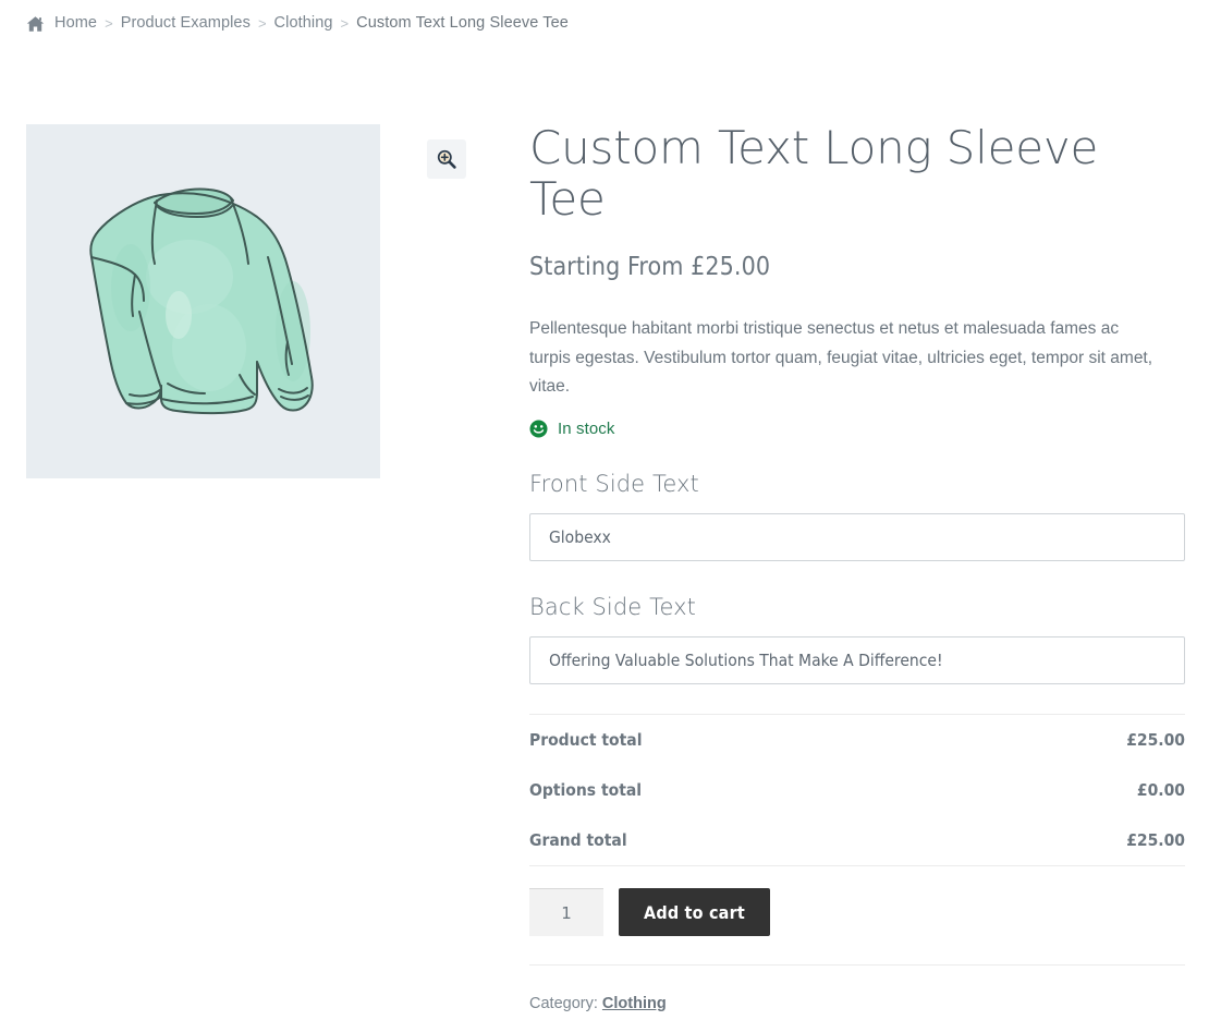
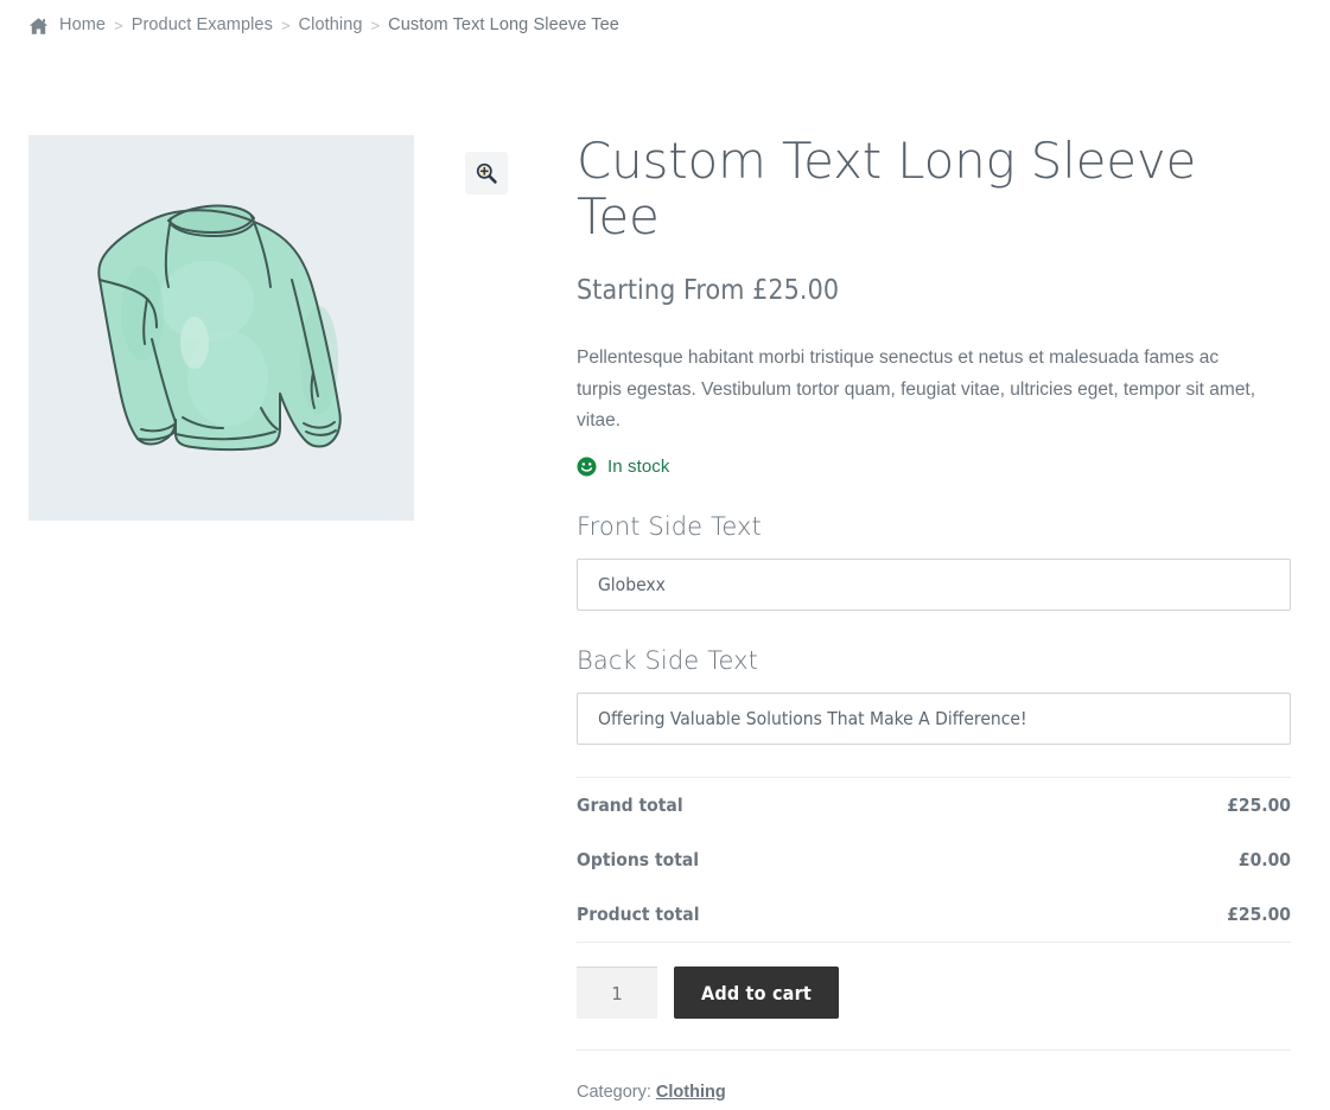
  Home
  >
  Product Examples
  >
  Clothing
  >
  Custom Text Long Sleeve Tee
  Custom Text Long Sleeve Tee
  Starting From £25.00
  Pellentesque habitant morbi tristique senectus et netus et malesuada fames ac turpis egestas. Vestibulum tortor quam, feugiat vitae, ultricies eget, tempor sit amet, vitae.
  In stock
  Front Side Text
  Globexx
  Back Side Text
  Offering Valuable Solutions That Make A Difference!
- Product total
+ Grand total
  £25.00
  Options total
  £0.00
- Grand total
+ Product total
  £25.00
  1
  Add to cart
  Category: Clothing
